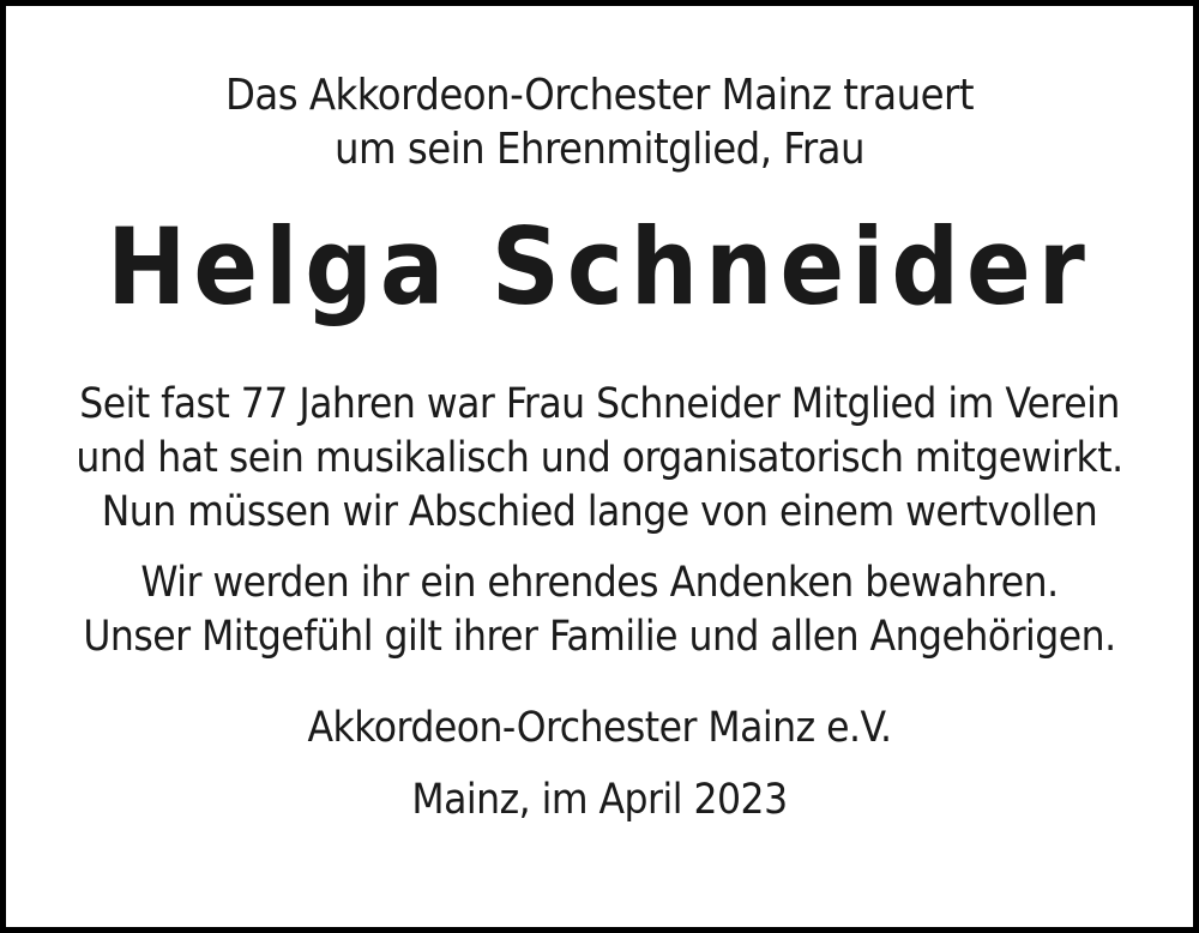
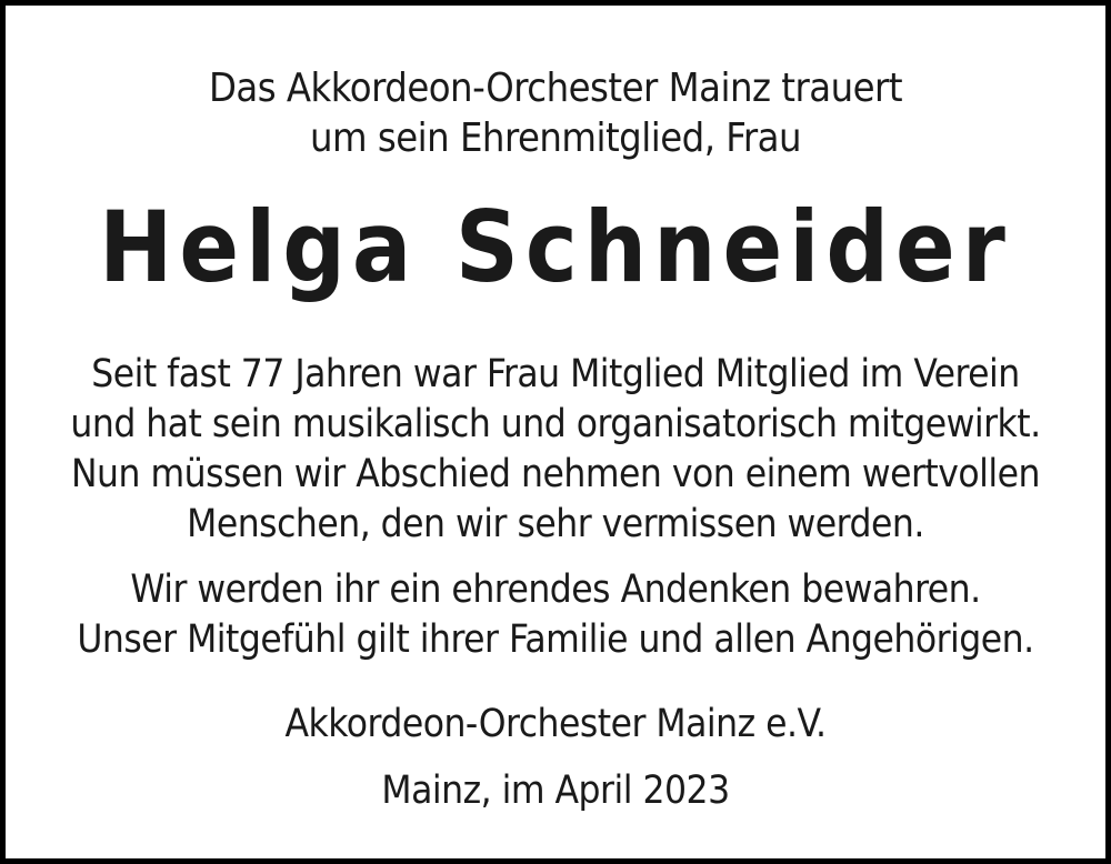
  Das Akkordeon-Orchester Mainz trauert
  um sein Ehrenmitglied, Frau
  Helga Schneider
- Seit fast 77 Jahren war Frau Schneider Mitglied im Verein
+ Seit fast 77 Jahren war Frau Mitglied Mitglied im Verein
  und hat sein musikalisch und organisatorisch mitgewirkt.
- Nun müssen wir Abschied lange von einem wertvollen
+ Nun müssen wir Abschied nehmen von einem wertvollen
+ Menschen, den wir sehr vermissen werden.
  Wir werden ihr ein ehrendes Andenken bewahren.
  Unser Mitgefühl gilt ihrer Familie und allen Angehörigen.
  Akkordeon-Orchester Mainz e.V.
  Mainz, im April 2023
